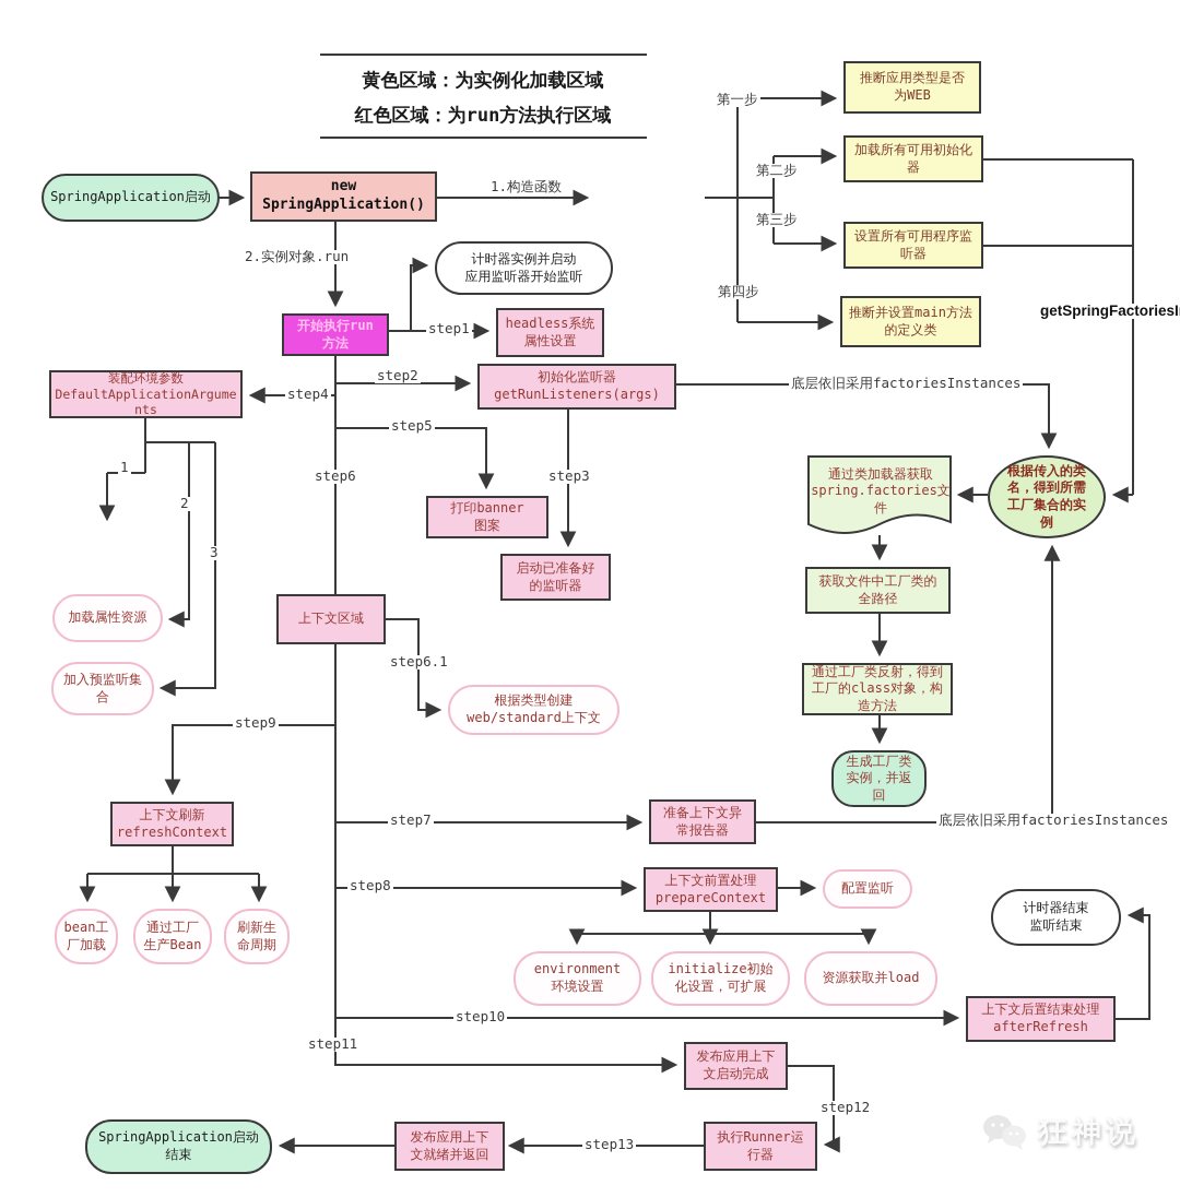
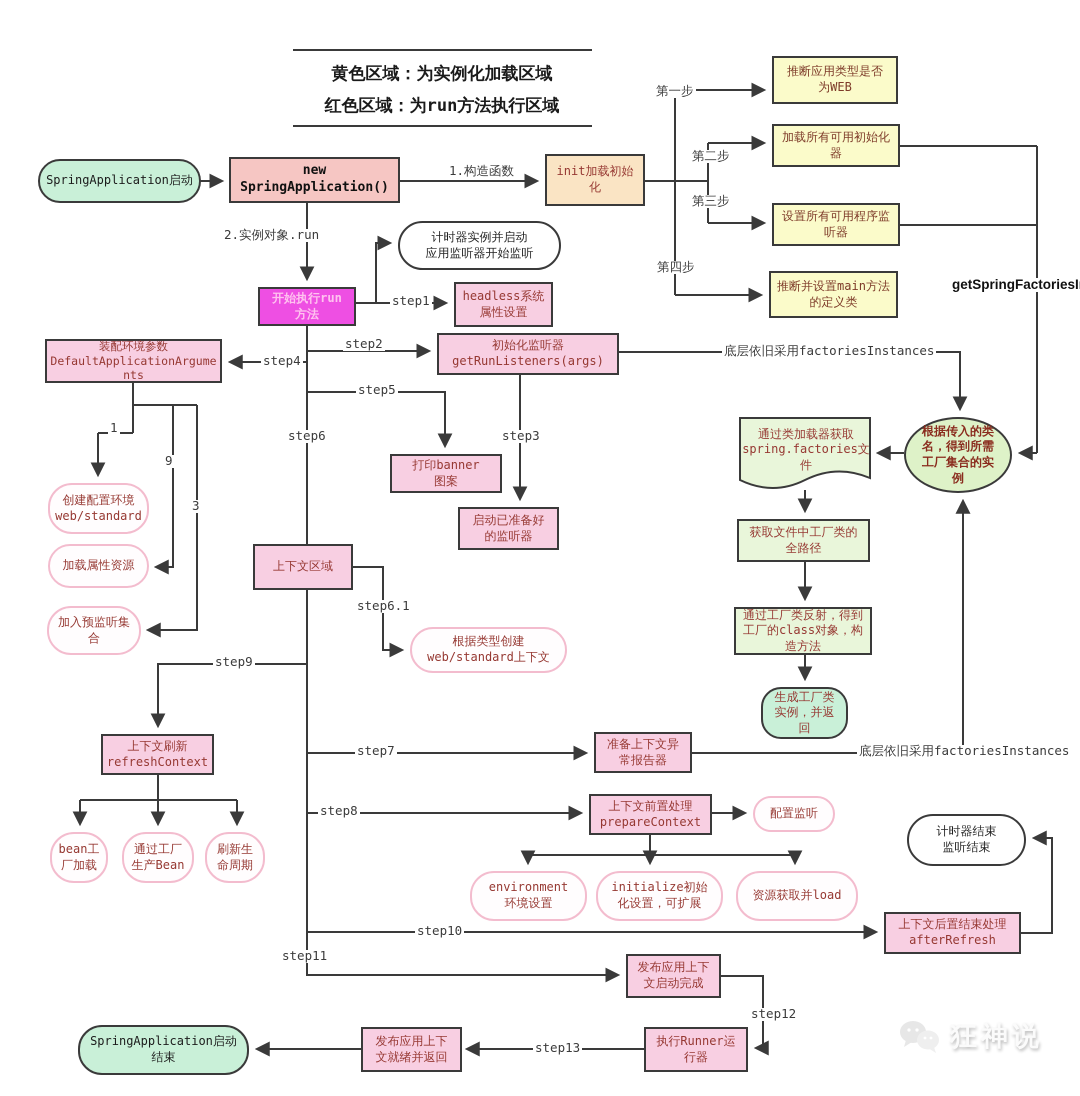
  黄色区域：为实例化加载区域
  红色区域：为run方法执行区域
  SpringApplication启动
  new SpringApplication()
+ init加载初始
+ 化
  计时器实例并启动
  应用监听器开始监听
  开始执行run
  方法
  headless系统
  属性设置
  初始化监听器
  getRunListeners(args)
  装配环境参数
  DefaultApplicationArguments
+ 创建配置环境
+ web/standard
  加载属性资源
  加入预监听集
  合
  打印banner
  图案
  启动已准备好
  的监听器
  上下文区域
  根据类型创建
  web/standard上下文
  上下文刷新
  refreshContext
  bean工
  厂加载
  通过工厂
  生产Bean
  刷新生
  命周期
  准备上下文异
  常报告器
  上下文前置处理
  prepareContext
  配置监听
  environment
  环境设置
  initialize初始
  化设置，可扩展
  资源获取并load
  计时器结束
  监听结束
  上下文后置结束处理
  afterRefresh
  发布应用上下
  文启动完成
  执行Runner运
  行器
  发布应用上下
  文就绪并返回
  SpringApplication启动
  结束
  推断应用类型是否
  为WEB
  加载所有可用初始化
  器
  设置所有可用程序监
  听器
  推断并设置main方法
  的定义类
  通过类加载器获取
  spring.factories文
  件
  获取文件中工厂类的
  全路径
  通过工厂类反射，得到
  工厂的class对象，构
  造方法
  生成工厂类
  实例，并返
  回
  根据传入的类
  名，得到所需
  工厂集合的实
  例
  1.构造函数
  2.实例对象.run
  step1
  step2
  step3
  step4
  step5
  step6
  step6.1
  step7
  step8
  step9
  step10
  step11
  step12
  step13
  第一步
  第二步
  第三步
  第四步
  底层依旧采用factoriesInstances
  底层依旧采用factoriesInstances
  getSpringFactoriesI
  1
- 2
+ 9
  3
  狂神说
